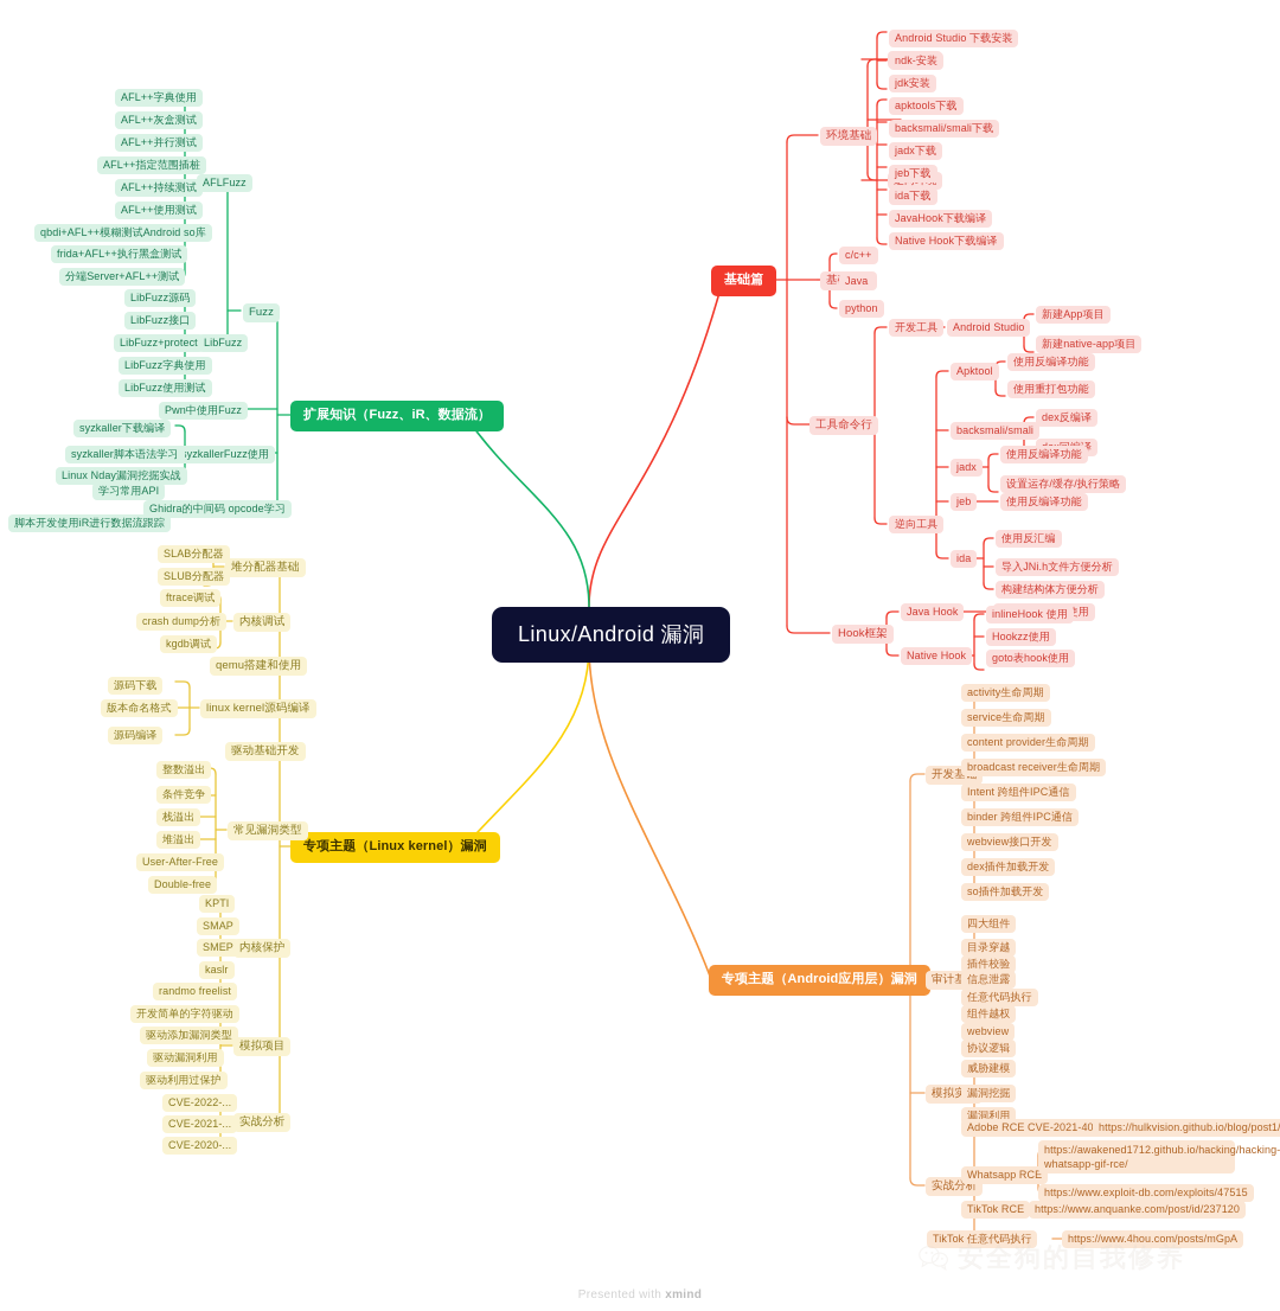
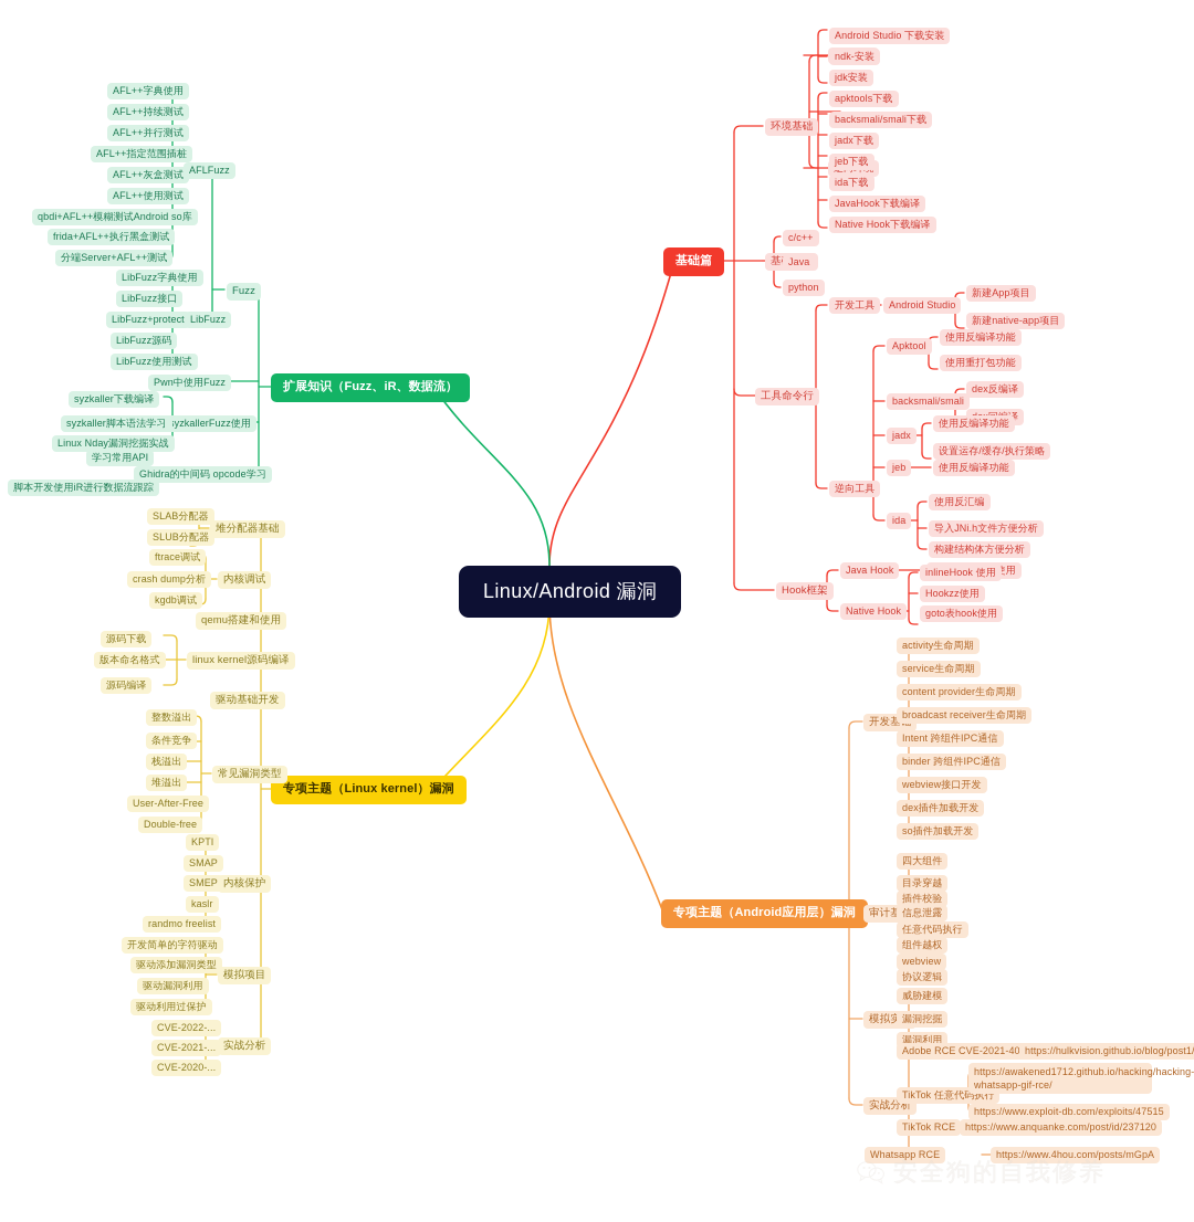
  Linux/Android 漏洞
  基础篇
  扩展知识（Fuzz、iR、数据流）
  专项主题（Linux kernel）漏洞
  专项主题（Android应用层）漏洞
  环境基础
  Android Studio 下载安装
  ndk-安装
  jdk安装
  apktools下载
  backsmali/smali下载
  jadx下载
  jeb下载
  ida下载
  JavaHook下载编译
  Native Hook下载编译
  c/c++
  Java
  python
  工具命令行
  开发工具
  Android Studio
  新建App项目
  新建native-app项目
  逆向工具
  Apktool
  使用反编译功能
  使用重打包功能
  backsmali/smali
  dex反编译
  jadx
  使用反编译功能
  设置运存/缓存/执行策略
  jeb
  使用反编译功能
  ida
  使用反汇编
  导入JNi.h文件方便分析
  构建结构体方便分析
  Hook框架
  Java Hook
  Native Hook
  inlineHook 使用
  Hookzz使用
  goto表hook使用
  Fuzz
  AFLFuzz
  AFL++字典使用
- AFL++灰盒测试
+ AFL++持续测试
  AFL++并行测试
  AFL++指定范围插桩
- AFL++持续测试
+ AFL++灰盒测试
  AFL++使用测试
  qbdi+AFL++模糊测试Android so库
  frida+AFL++执行黑盒测试
  分端Server+AFL++测试
  LibFuzz
- LibFuzz源码
+ LibFuzz字典使用
  LibFuzz接口
  LibFuzz+protect
- LibFuzz字典使用
+ LibFuzz源码
  LibFuzz使用测试
  Pwn中使用Fuzz
  yzkallerFuzz使用
  syzkaller下载编译
  syzkaller脚本语法学习
  Linux Nday漏洞挖掘实战
  Ghidra的中间码 opcode学习
  学习常用API
  脚本开发使用iR进行数据流跟踪
  堆分配器基础
  SLAB分配器
  SLUB分配器
  内核调试
  ftrace调试
  crash dump分析
  kgdb调试
  qemu搭建和使用
  linux kernel源码编译
  源码下载
  版本命名格式
  源码编译
  驱动基础开发
  常见漏洞类型
  整数溢出
  条件竞争
  栈溢出
  堆溢出
  User-After-Free
  Double-free
  内核保护
  KPTI
  SMAP
  SMEP
  kaslr
  randmo freelist
  模拟项目
  开发简单的字符驱动
  驱动添加漏洞类型
  驱动漏洞利用
  驱动利用过保护
  实战分析
  CVE-2022-...
  CVE-2021-...
  CVE-2020-...
  开发基
  activity生命周期
  service生命周期
  content provider生命周期
  broadcast receiver生命周期
  Intent 跨组件IPC通信
  binder 跨组件IPC通信
  webview接口开发
  dex插件加载开发
  so插件加载开发
  审计基
  四大组件
  目录穿越
  插件校验
  信息泄露
  任意代码执行
  组件越权
  webview
  协议逻辑
  模拟实
  威胁建模
  漏洞挖掘
  漏洞利用
  实战分析
  Adobe RCE CVE-2021-40
  https://hulkvision.github.io/blog/post1/
- Whatsapp RCE
+ TikTok 任意代码执行
  https://awakened1712.github.io/hacking/hacking-whatsapp-gif-rce/
  https://www.exploit-db.com/exploits/47515
  TikTok RCE
  https://www.anquanke.com/post/id/237120
- TikTok 任意代码执行
+ Whatsapp RCE
  https://www.4hou.com/posts/mGpA
  安全狗的自我修养
- Presented with xmind
